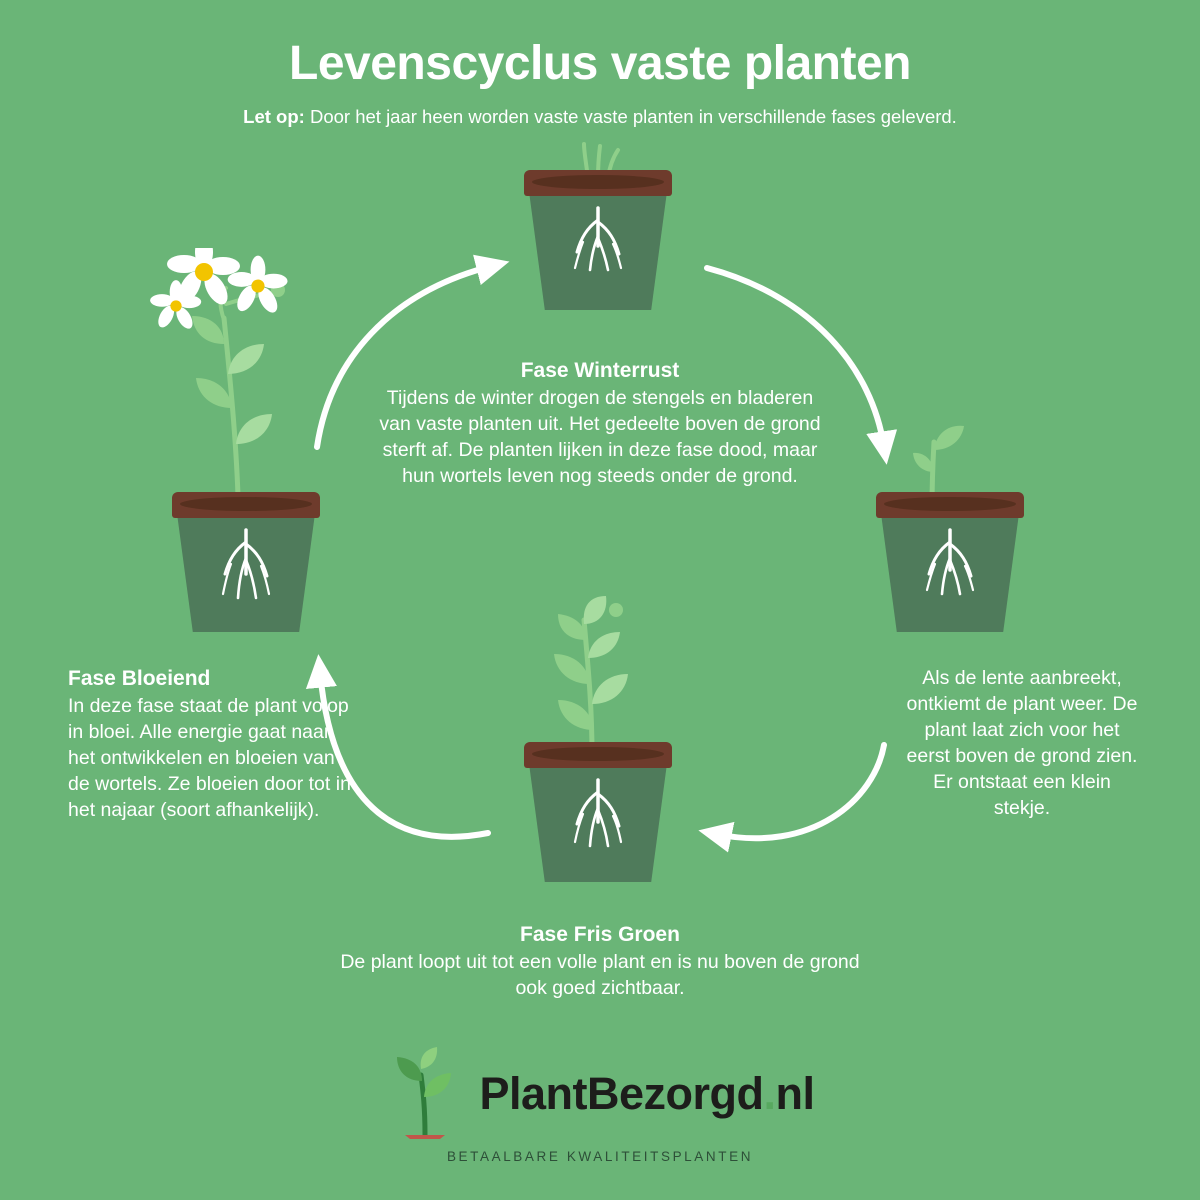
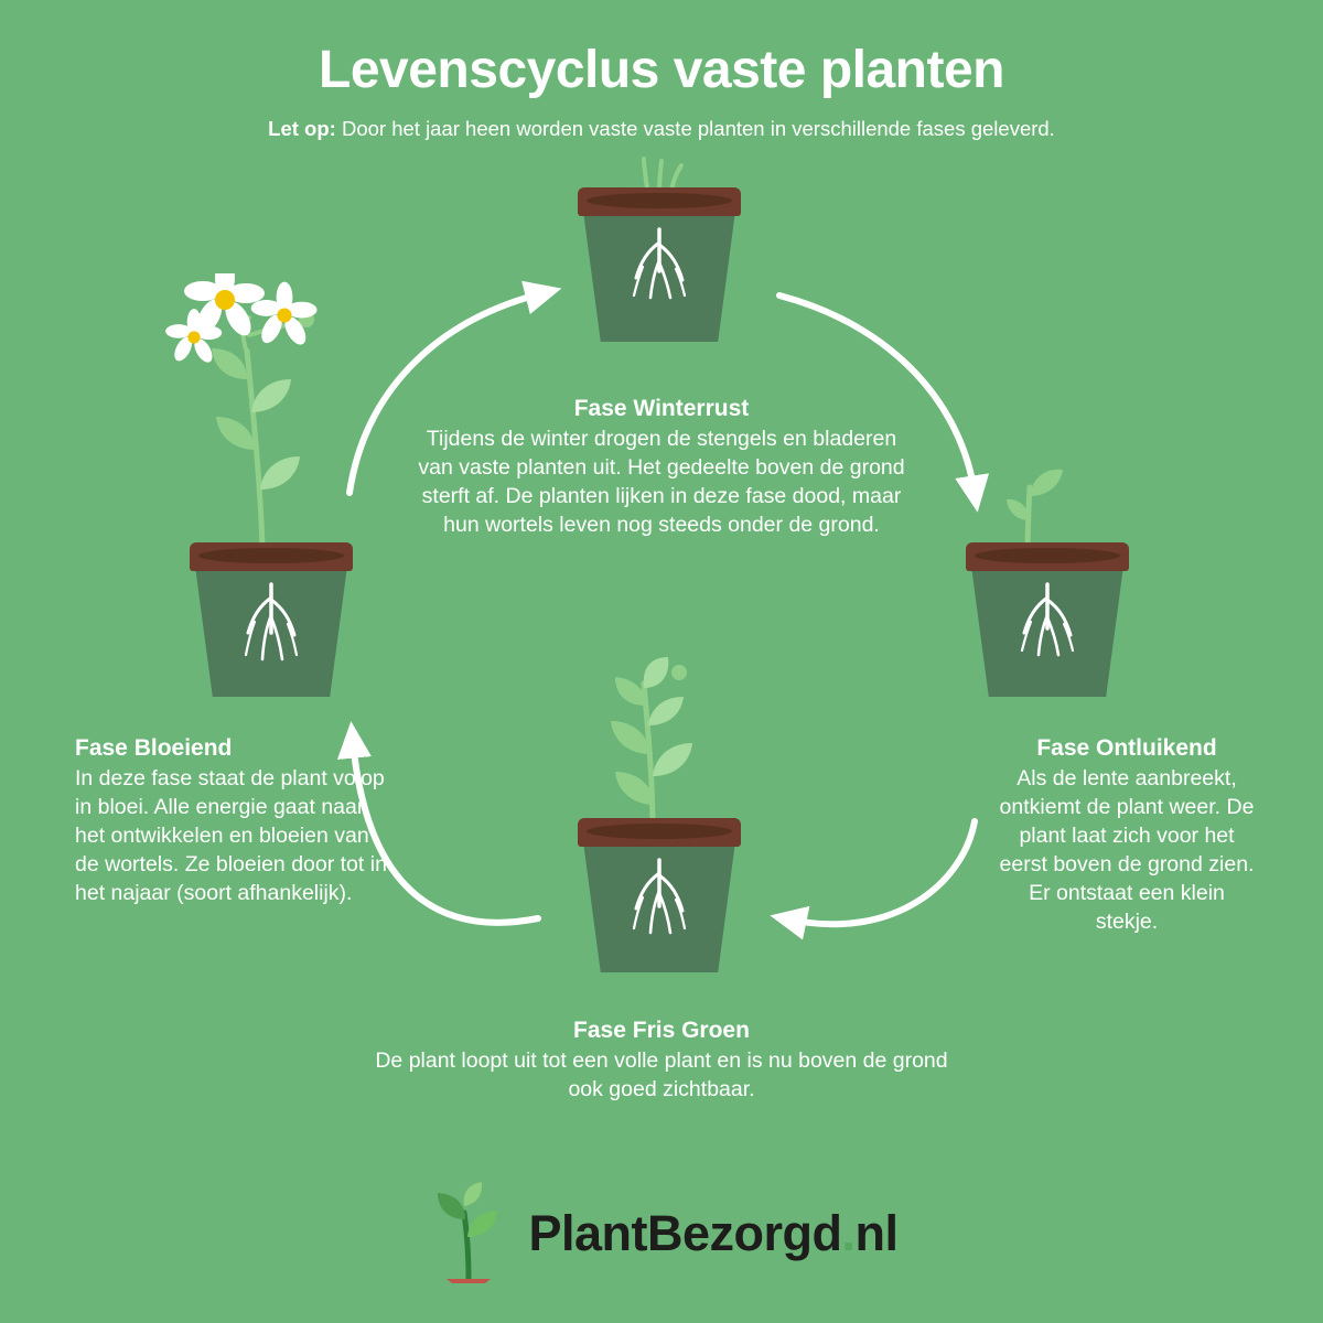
  Levenscyclus vaste planten
  Let op: Door het jaar heen worden vaste vaste planten in verschillende fases geleverd.
  Fase Winterrust
  Tijdens de winter drogen de stengels en bladeren van vaste planten uit. Het gedeelte boven de grond sterft af. De planten lijken in deze fase dood, maar hun wortels leven nog steeds onder de grond.
+ Fase Ontluikend
  Als de lente aanbreekt, ontkiemt de plant weer. De plant laat zich voor het eerst boven de grond zien. Er ontstaat een klein stekje.
  Fase Fris Groen
  De plant loopt uit tot een volle plant en is nu boven de grond ook goed zichtbaar.
  Fase Bloeiend
  In deze fase staat de plant volop in bloei. Alle energie gaat naar het ontwikkelen en bloeien van de wortels. Ze bloeien door tot in het najaar (soort afhankelijk).
  PlantBezorgd.nl
- BETAALBARE KWALITEITSPLANTEN
